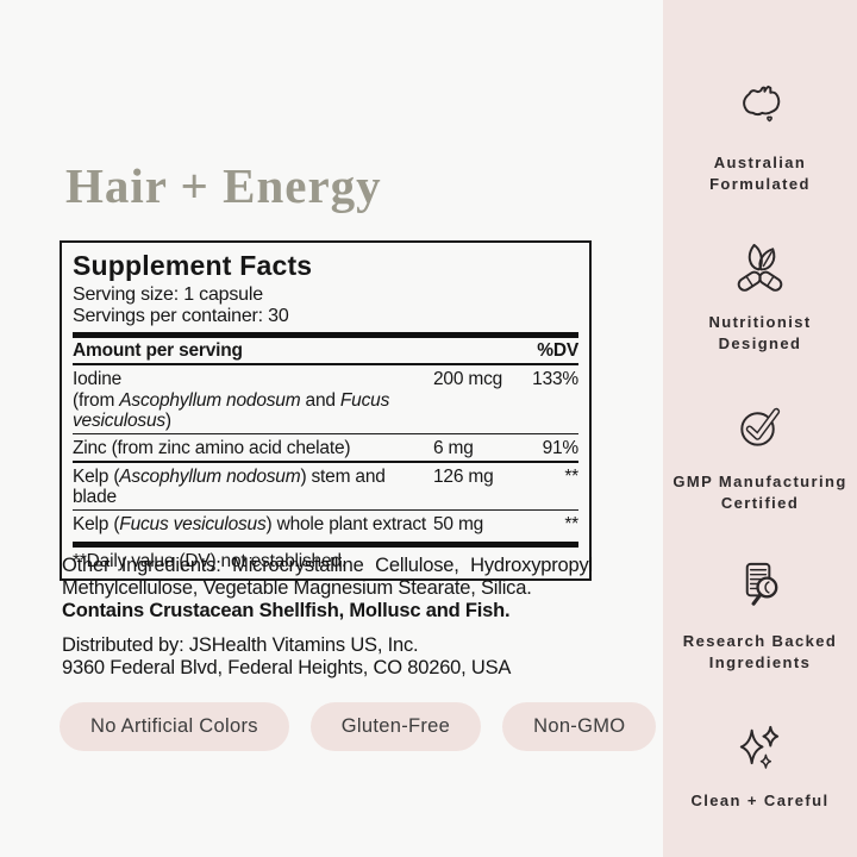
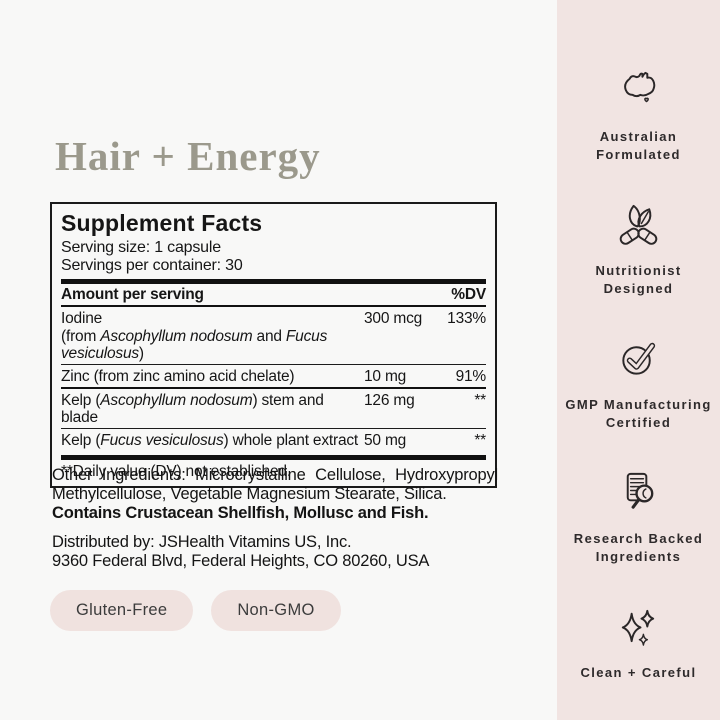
  Hair + Energy
  Supplement Facts
  Serving size: 1 capsule
  Servings per container: 30
  Amount per serving
  %DV
  Iodine
  (from Ascophyllum nodosum and Fucus vesiculosus)
- 200 mcg
+ 300 mcg
  133%
  Zinc (from zinc amino acid chelate)
- 6 mg
+ 10 mg
  91%
  Kelp (Ascophyllum nodosum) stem and blade
  126 mg
  **
  Kelp (Fucus vesiculosus) whole plant extract
  50 mg
  **
  **Daily value (DV) not established.
  Other Ingredients: Microcrystalline Cellulose, Hydroxypropyl Methylcellulose, Vegetable Magnesium Stearate, Silica.
  Contains Crustacean Shellfish, Mollusc and Fish.
  Distributed by: JSHealth Vitamins US, Inc.
  9360 Federal Blvd, Federal Heights, CO 80260, USA
- No Artificial Colors
  Gluten-Free
  Non-GMO
  Australian
  Formulated
  Nutritionist
  Designed
  GMP Manufacturing
  Certified
  Research Backed
  Ingredients
  Clean + Careful
